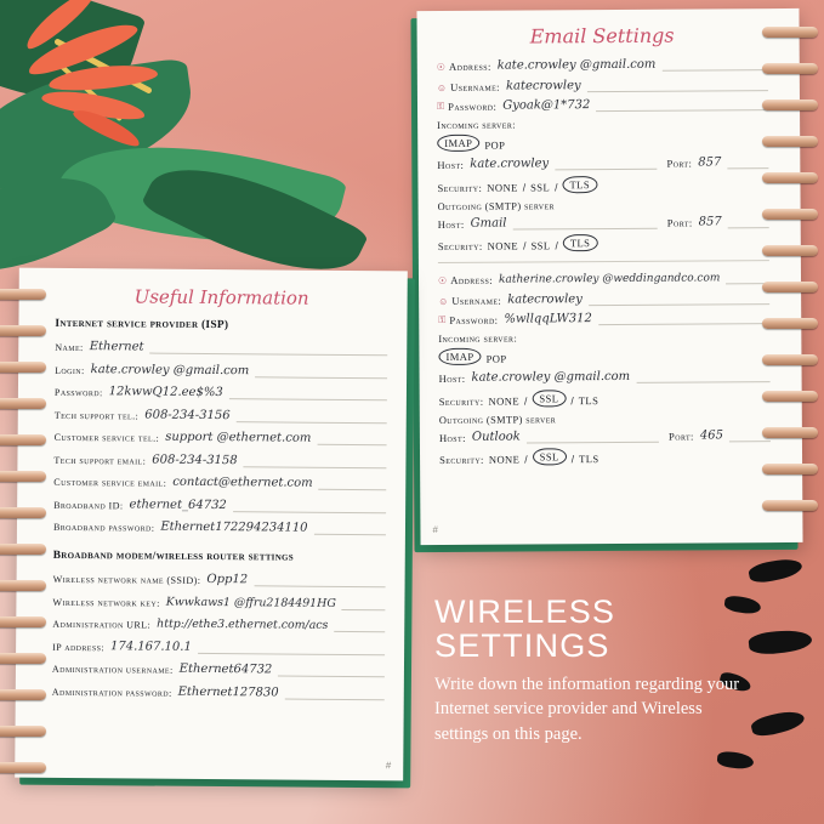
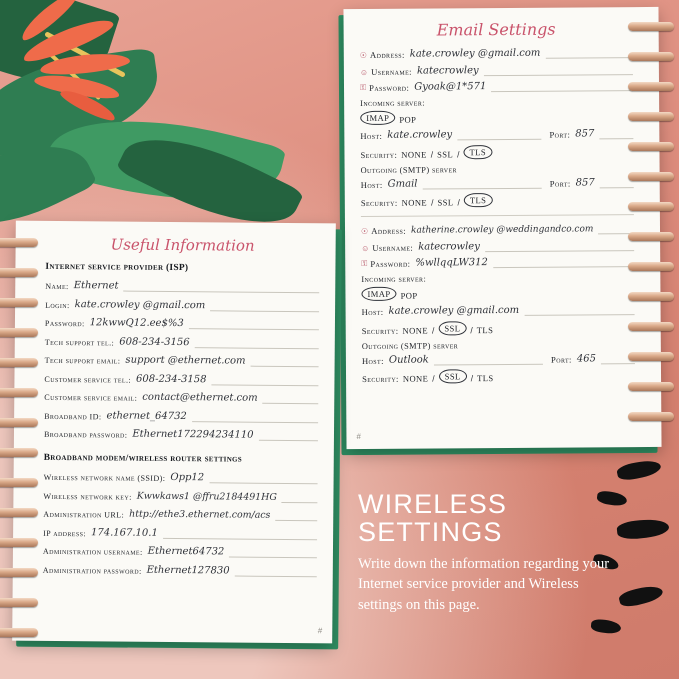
  WIRELESS SETTINGS
  Write down the information regarding your Internet service provider and Wireless settings on this page.
  Email Settings
  ☉
  Address:
  kate.crowley @gmail.com
  ☺
  Username:
  katecrowley
  ⚿
  Password:
- Gyoak@1*732
+ Gyoak@1*571
  Incoming server:
  IMAP
  POP
  Host:
  kate.crowley
  Port:
  857
  Security:
  NONE
  /
  SSL
  /
  TLS
  Outgoing (SMTP) server
  Host:
  Gmail
  Port:
  857
  Security:
  NONE
  /
  SSL
  /
  TLS
  ☉
  Address:
  katherine.crowley @weddingandco.com
  ☺
  Username:
  katecrowley
  ⚿
  Password:
  %wllqqLW312
  Incoming server:
  IMAP
  POP
  Host:
  kate.crowley @gmail.com
  Security:
  NONE
  /
  SSL
  /
  TLS
  Outgoing (SMTP) server
  Host:
  Outlook
  Port:
  465
  Security:
  NONE
  /
  SSL
  /
  TLS
  #
  Useful Information
  Internet service provider (ISP)
  Name:
  Ethernet
  Login:
  kate.crowley @gmail.com
  Password:
  12kwwQ12.ee$%3
  Tech support tel.:
  608-234-3156
- Customer service tel.:
+ Tech support email:
  support @ethernet.com
- Tech support email:
+ Customer service tel.:
  608-234-3158
  Customer service email:
  contact@ethernet.com
  Broadband ID:
  ethernet_64732
  Broadband password:
  Ethernet172294234110
  Broadband modem/wireless router settings
  Wireless network name (SSID):
  Opp12
  Wireless network key:
  Kwwkaws1 @ffru2184491HG
  Administration URL:
  http://ethe3.ethernet.com/acs
  IP address:
  174.167.10.1
  Administration username:
  Ethernet64732
  Administration password:
  Ethernet127830
  #
